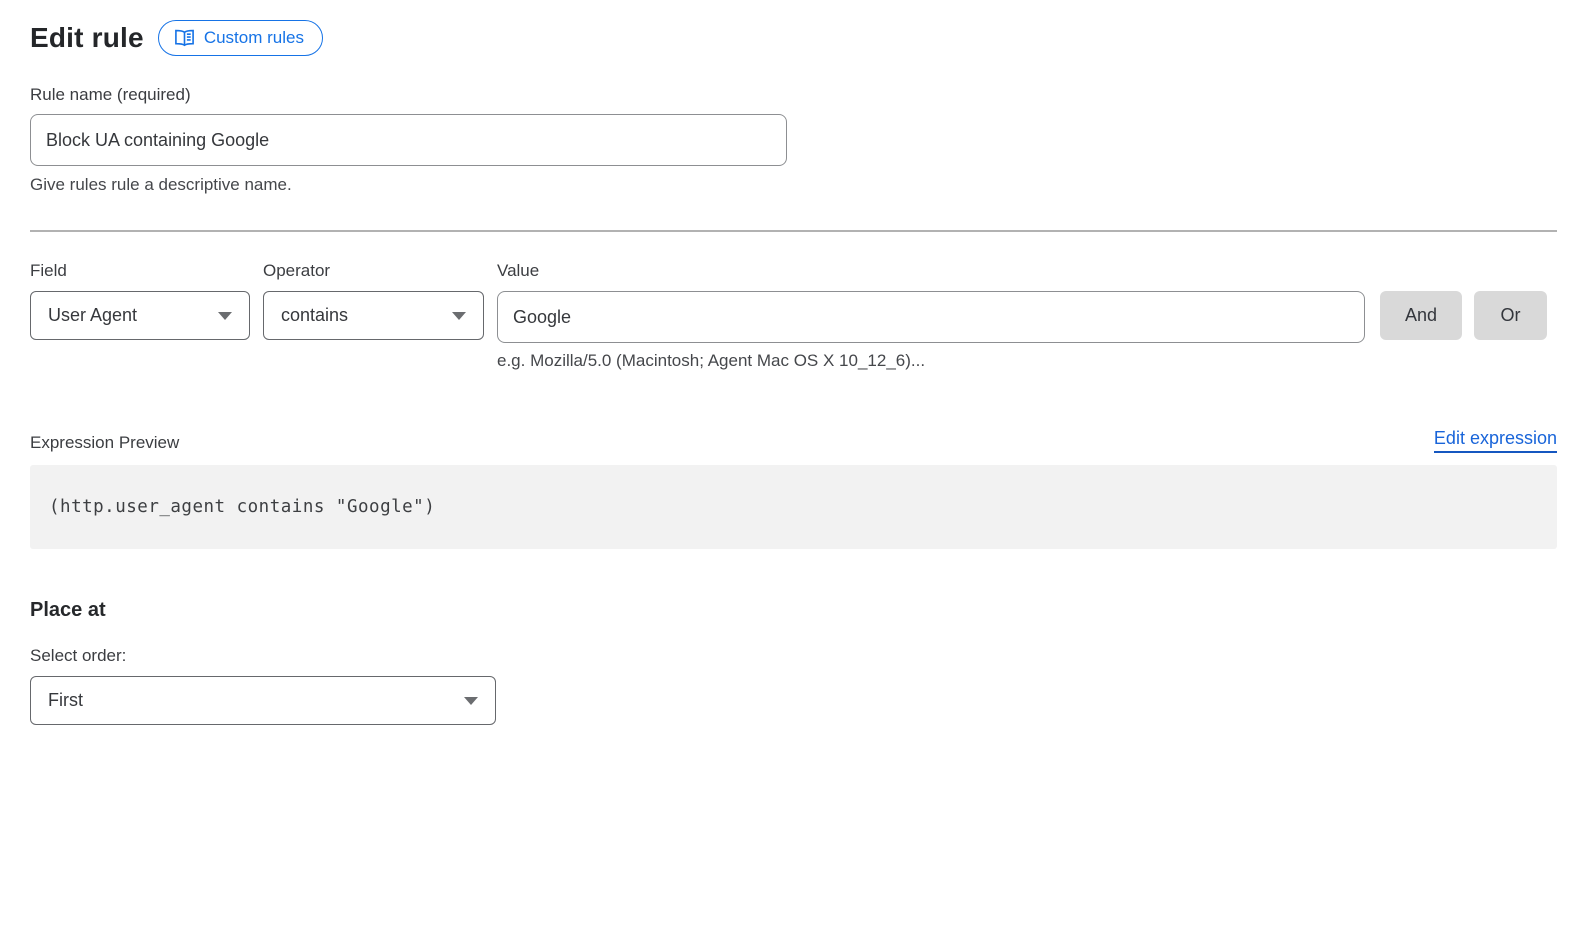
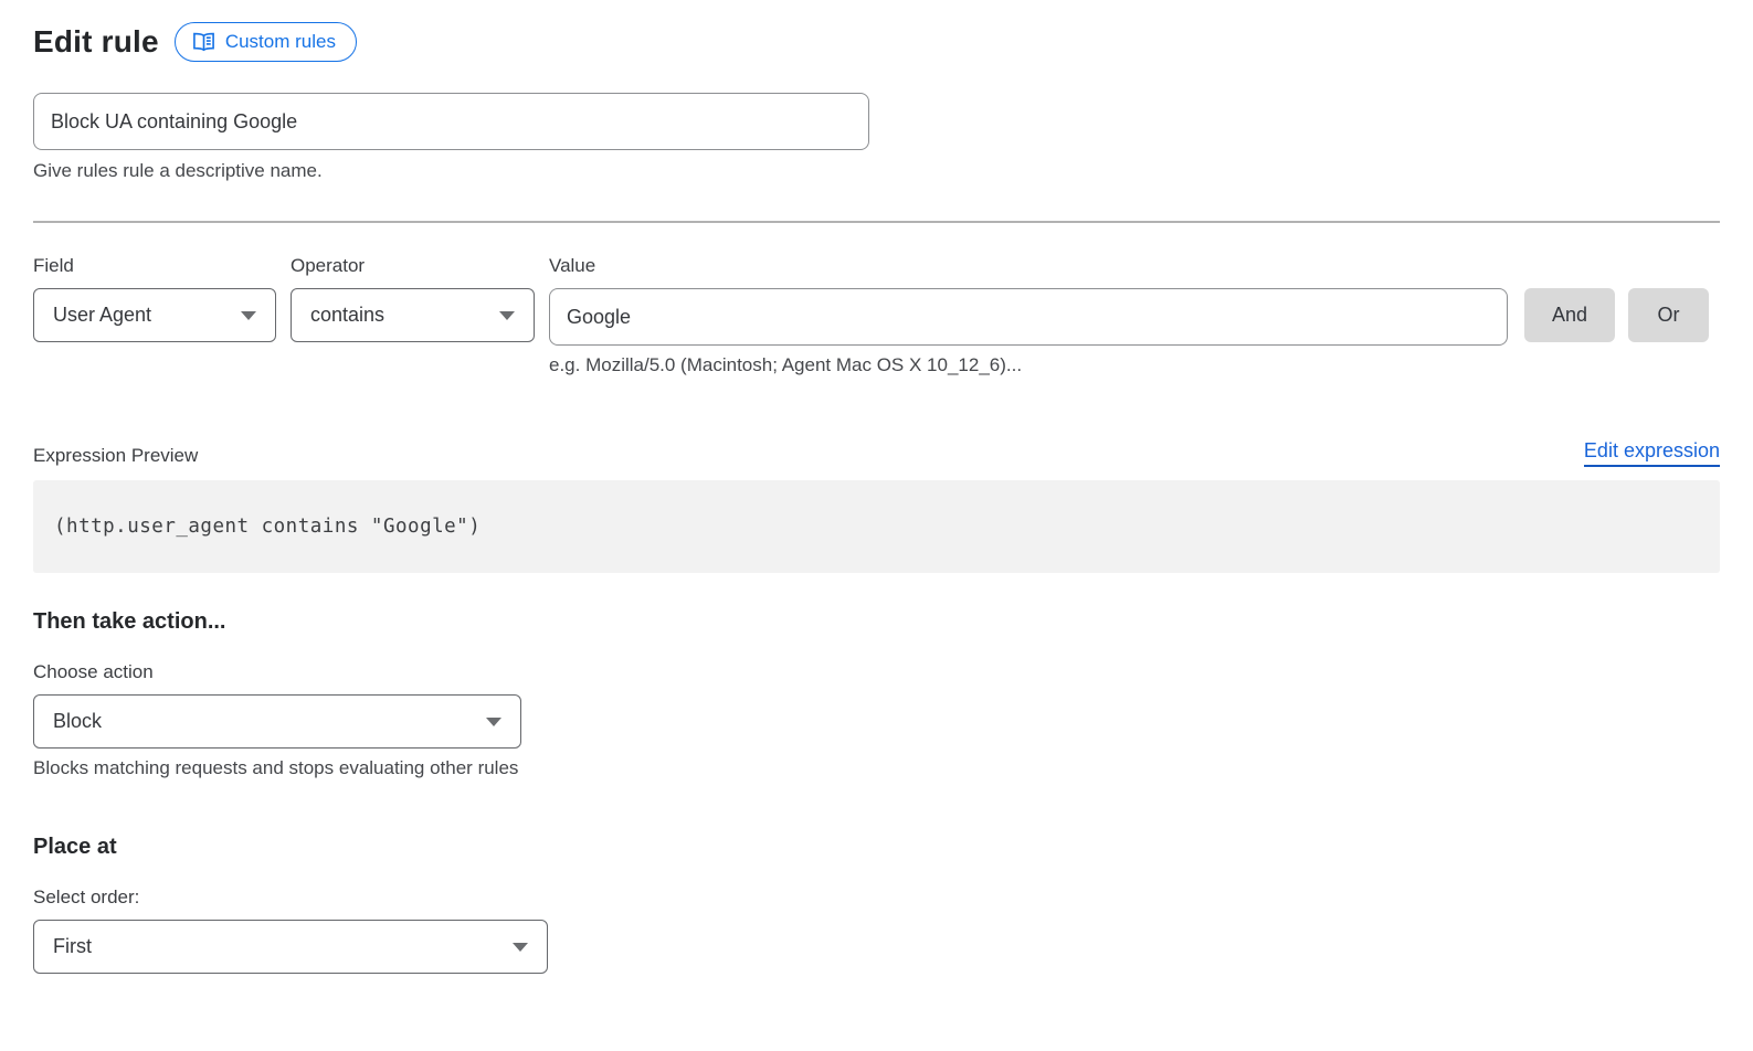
  Edit rule
  Custom rules
- Rule name (required)
  Block UA containing Google
  Give rules rule a descriptive name.
  Field
  User Agent
  Operator
  contains
  Value
  Google
  e.g. Mozilla/5.0 (Macintosh; Agent Mac OS X 10_12_6)...
  And
  Or
  Expression Preview
  Edit expression
  (http.user_agent contains "Google")
+ Then take action...
+ Choose action
+ Block
+ Blocks matching requests and stops evaluating other rules
  Place at
  Select order:
  First
